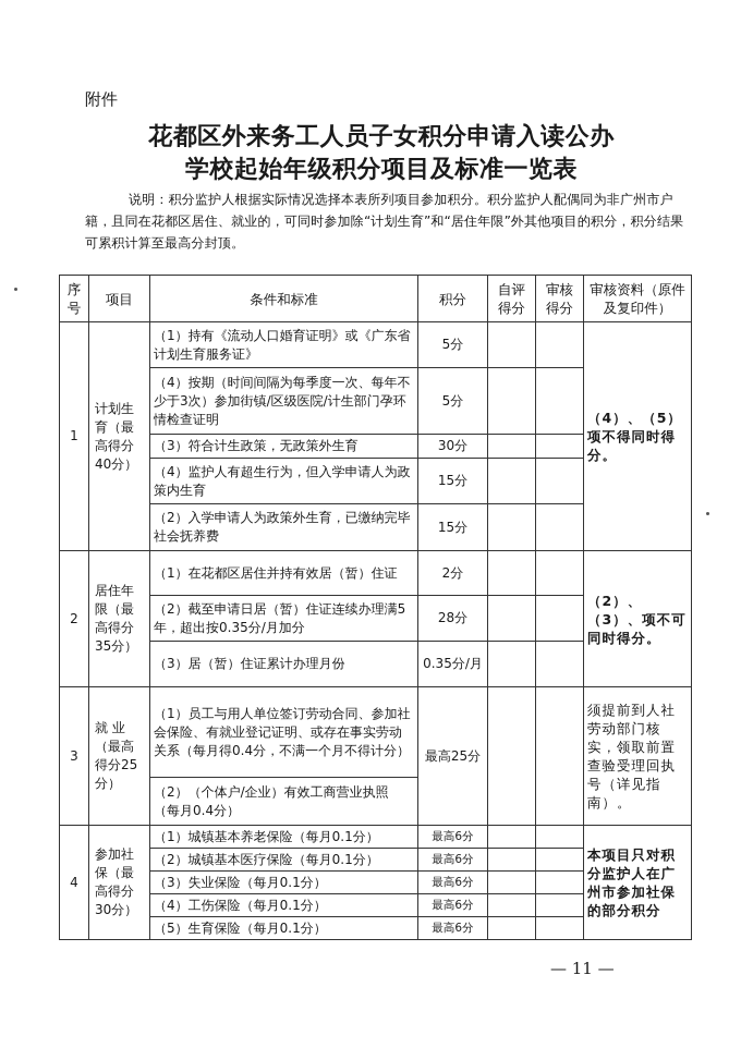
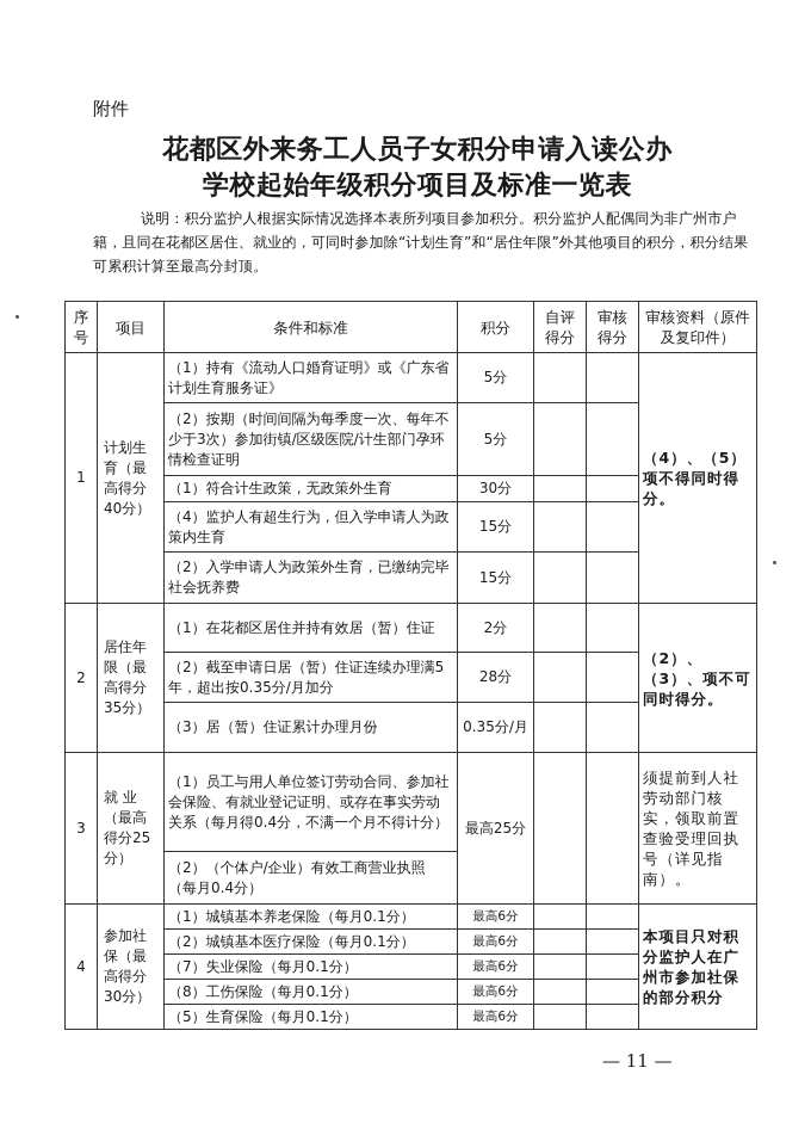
  附件
  花都区外来务工人员子女积分申请入读公办
  学校起始年级积分项目及标准一览表
  说明：积分监护人根据实际情况选择本表所列项目参加积分。积分监护人配偶同为非广州市户籍，且同在花都区居住、就业的，可同时参加除“计划生育”和“居住年限”外其他项目的积分，积分结果可累积计算至最高分封顶。
  序号	项目	条件和标准	积分	自评得分	审核得分	审核资料（原件及复印件）
  1	计划生育（最高得分40分）	（1）持有《流动人口婚育证明》或《广东省计划生育服务证》	5分			（4）、（5）项不得同时得分。
- （4）按期（时间间隔为每季度一次、每年不少于3次）参加街镇/区级医院/计生部门孕环情检查证明	5分
+ （2）按期（时间间隔为每季度一次、每年不少于3次）参加街镇/区级医院/计生部门孕环情检查证明	5分
- （3）符合计生政策，无政策外生育	30分
+ （1）符合计生政策，无政策外生育	30分
  （4）监护人有超生行为，但入学申请人为政策内生育	15分
  （2）入学申请人为政策外生育，已缴纳完毕社会抚养费	15分
  2	居住年限（最高得分35分）	（1）在花都区居住并持有效居（暂）住证	2分			（2）、（3）、项不可同时得分。
  （2）截至申请日居（暂）住证连续办理满5年，超出按0.35分/月加分	28分
  （3）居（暂）住证累计办理月份	0.35分/月
  3	就 业（最高得分25分）	（1）员工与用人单位签订劳动合同、参加社会保险、有就业登记证明、或存在事实劳动关系（每月得0.4分，不满一个月不得计分）	最高25分			须提前到人社劳动部门核实，领取前置查验受理回执号（详见指南）。
  （2）（个体户/企业）有效工商营业执照（每月0.4分）
  4	参加社保（最高得分30分）	（1）城镇基本养老保险（每月0.1分）	最高6分			本项目只对积分监护人在广州市参加社保的部分积分
  （2）城镇基本医疗保险（每月0.1分）	最高6分
- （3）失业保险（每月0.1分）	最高6分
+ （7）失业保险（每月0.1分）	最高6分
- （4）工伤保险（每月0.1分）	最高6分
+ （8）工伤保险（每月0.1分）	最高6分
  （5）生育保险（每月0.1分）	最高6分
  — 11 —
